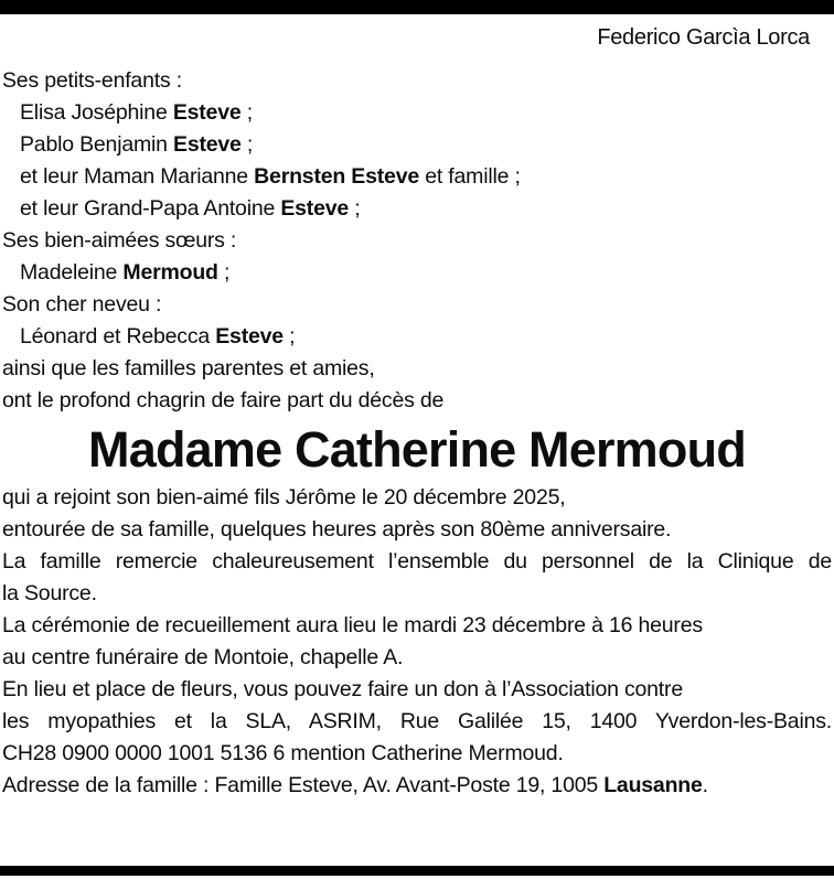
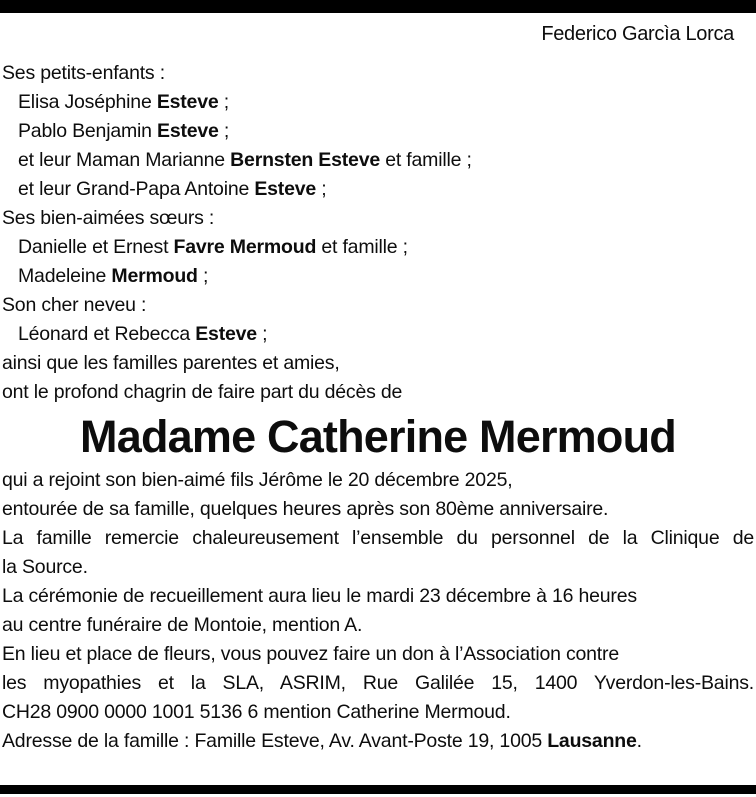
  Federico Garcìa Lorca
  Ses petits-enfants :
  Elisa Joséphine Esteve ;
  Pablo Benjamin Esteve ;
  et leur Maman Marianne Bernsten Esteve et famille ;
  et leur Grand-Papa Antoine Esteve ;
  Ses bien-aimées sœurs :
+ Danielle et Ernest Favre Mermoud et famille ;
  Madeleine Mermoud ;
  Son cher neveu :
  Léonard et Rebecca Esteve ;
  ainsi que les familles parentes et amies,
  ont le profond chagrin de faire part du décès de
  Madame Catherine Mermoud
  qui a rejoint son bien-aimé fils Jérôme le 20 décembre 2025,
  entourée de sa famille, quelques heures après son 80ème anniversaire.
  La famille remercie chaleureusement l’ensemble du personnel de la Clinique de
  la Source.
  La cérémonie de recueillement aura lieu le mardi 23 décembre à 16 heures
- au centre funéraire de Montoie, chapelle A.
+ au centre funéraire de Montoie, mention A.
  En lieu et place de fleurs, vous pouvez faire un don à l’Association contre
  les myopathies et la SLA, ASRIM, Rue Galilée 15, 1400 Yverdon-les-Bains.
  CH28 0900 0000 1001 5136 6 mention Catherine Mermoud.
  Adresse de la famille : Famille Esteve, Av. Avant-Poste 19, 1005 Lausanne.
